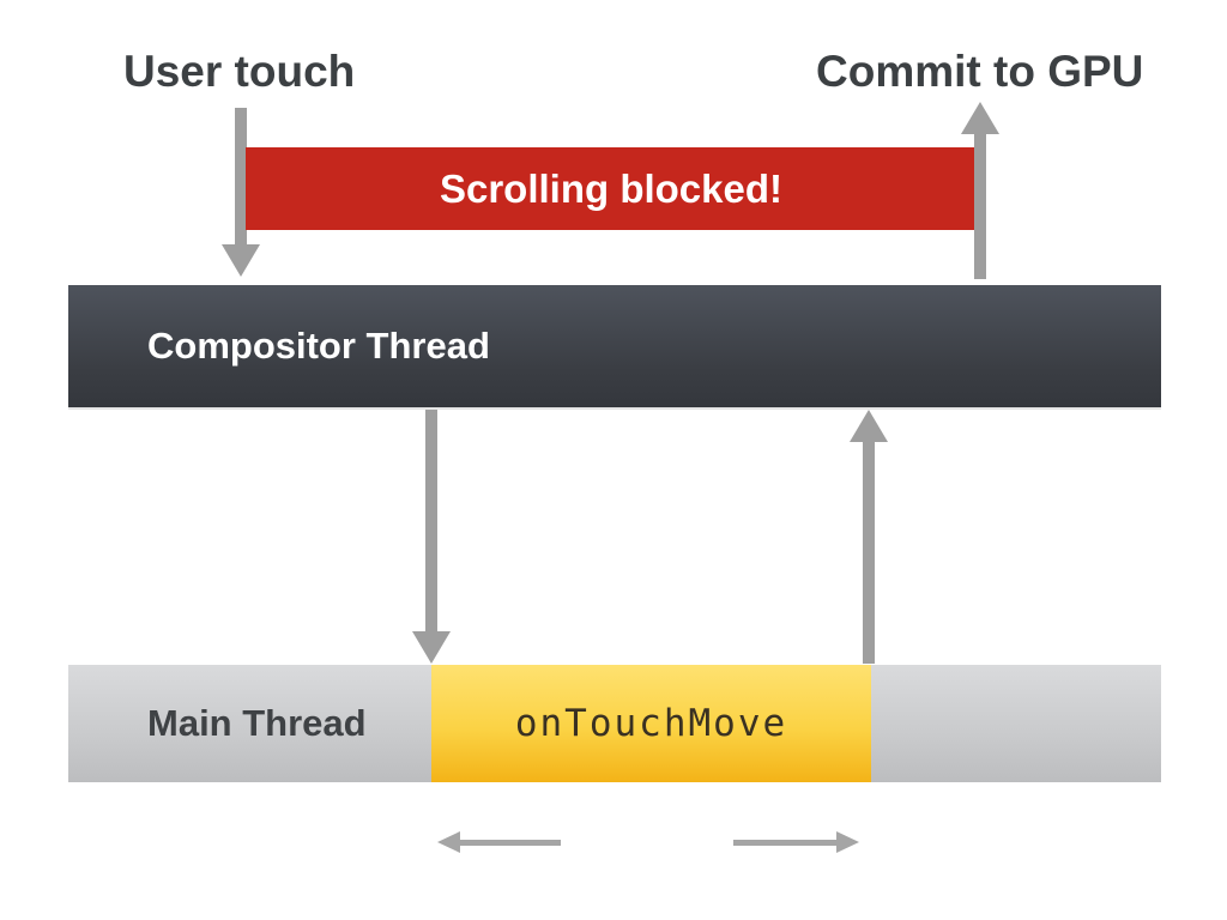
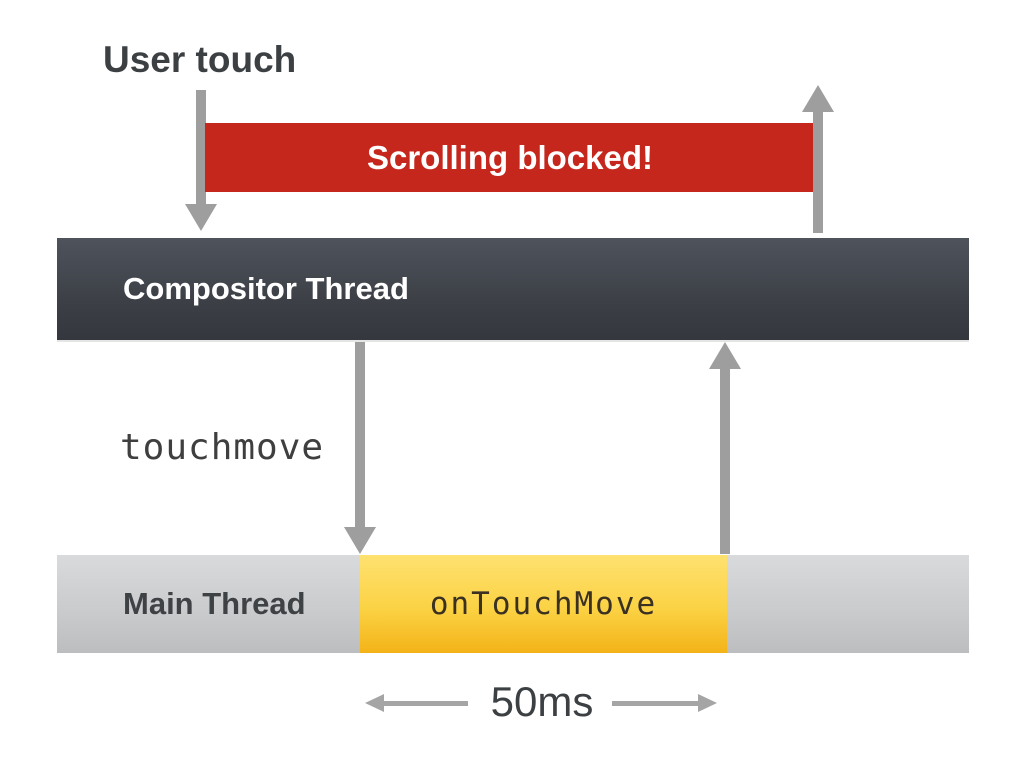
  User touch
- Commit to GPU
  Scrolling blocked!
  Compositor Thread
+ touchmove
  Main Thread
  onTouchMove
+ 50ms
